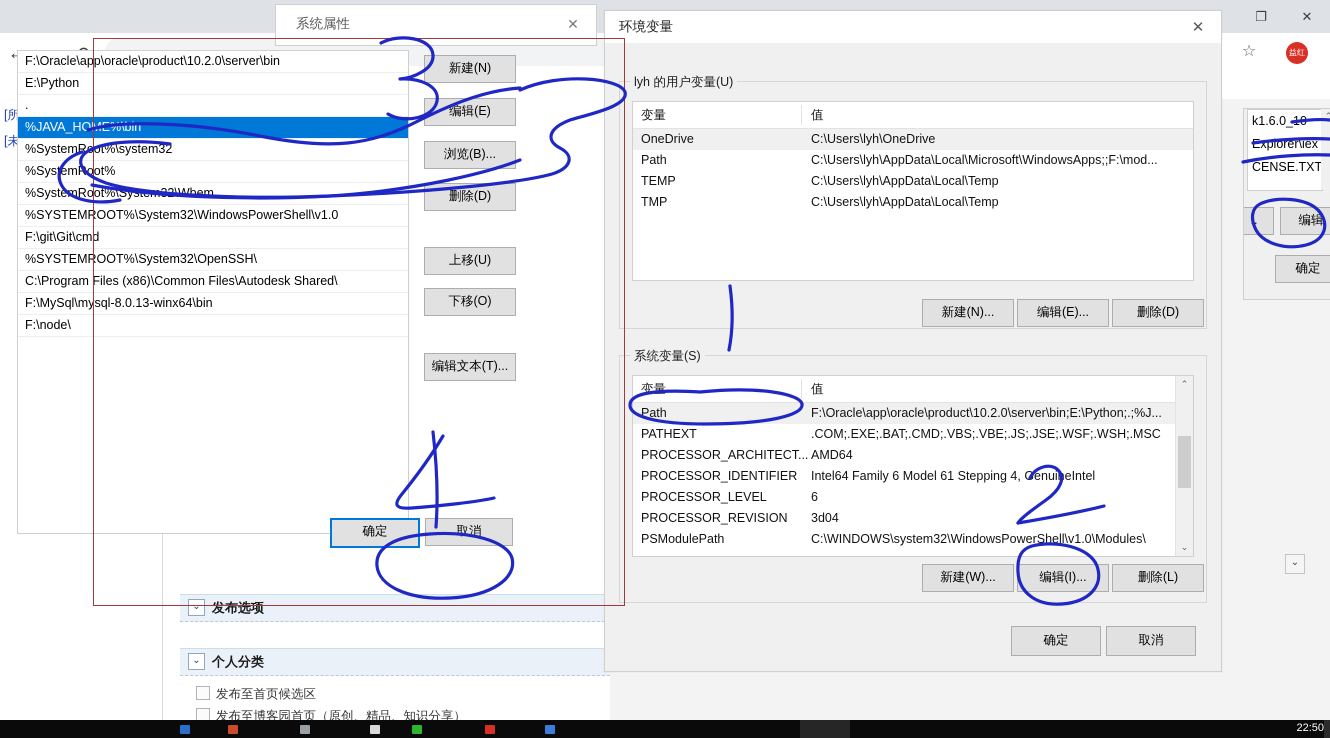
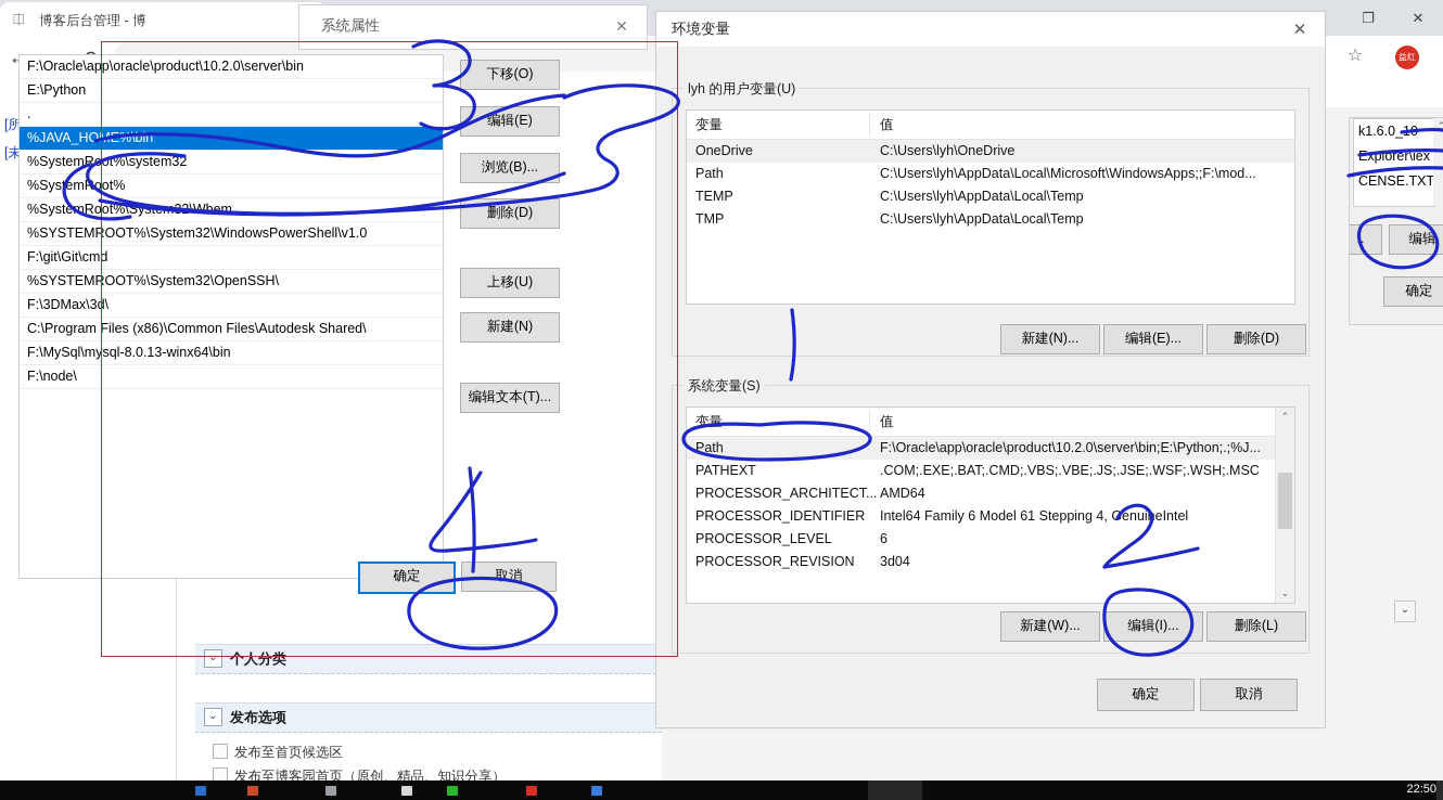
+ ⎅
+ 博客后台管理 - 博
  ❐
  ✕
  ☆
  益红
  ⌄
- 发布选项
+ 个人分类
  ⌄
- 个人分类
+ 发布选项
  发布至首页候选区
  发布至博客园首页（原创、精品、知识分享）
  ⌄
  k1.6.0_
  xplorer\iex
  CENSE.TXT
  ⌃
  编辑
  确定
  环境变量
  ✕
  lyh 的用户变量(U)
  变量
  值
  OneDrive
  C:\Users\lyh\OneDrive
  Path
  C:\Users\lyh\AppData\Local\Microsoft\WindowsApps;;F:\mod...
  TEMP
  C:\Users\lyh\AppData\Local\Temp
  TMP
  C:\Users\lyh\AppData\Local\Temp
  新建(N)...
  编辑(E)...
  删除(D)
  系统变量(S)
  变量
  值
  Path
  F:\Oracle\app\oracle\product\10.2.0\server\bin;E:\Python;.;%J...
  PATHEXT
  .COM;.EXE;.BAT;.CMD;.VBS;.VBE;.JS;.JSE;.WSF;.WSH;.MSC
  PROCESSOR_ARCHITECT...
  AMD64
  PROCESSOR_IDENTIFIER
  Intel64 Family 6 Model 61 Stepping 4, GenuieIntel
  PROCESSOR_LEVEL
  6
  PROCESSOR_REVISION
  3d04
- PSModulePath
- C:\WINDOWS\system32\WindowsPowerShell\v1.0\Modules\
  ⌃
  ⌄
  新建(W)...
  编辑(I)...
  删除(L)
  确定
  取消
  系统属性
  ✕
  F:\Oracle\app\oracle\product\10.2.0\server\bin
  E:\Python
  .
  %JAVA_HO%\bin
  %SystemRot%\system32
  %SysemRoot%
  %SYSTEMROOT%\System32\WindowsPowerShell\v1.0
  F:\git\Git\cmd
  %SYSTEMROOT%\System32\OpenSSH\
+ F:\3DMax\3d\
  C:\Program Files (x86)\Common Files\Autodesk Shared\
  F:\MySql\mysql-8.0.13-winx64\bin
  F:\node\
- 新建(N)
+ 下移(O)
  编辑(E)
  浏览(B)...
  删除(D)
  上移(U)
- 下移(O)
+ 新建(N)
  编辑文本(T)...
  确定
  取消
  22:50
